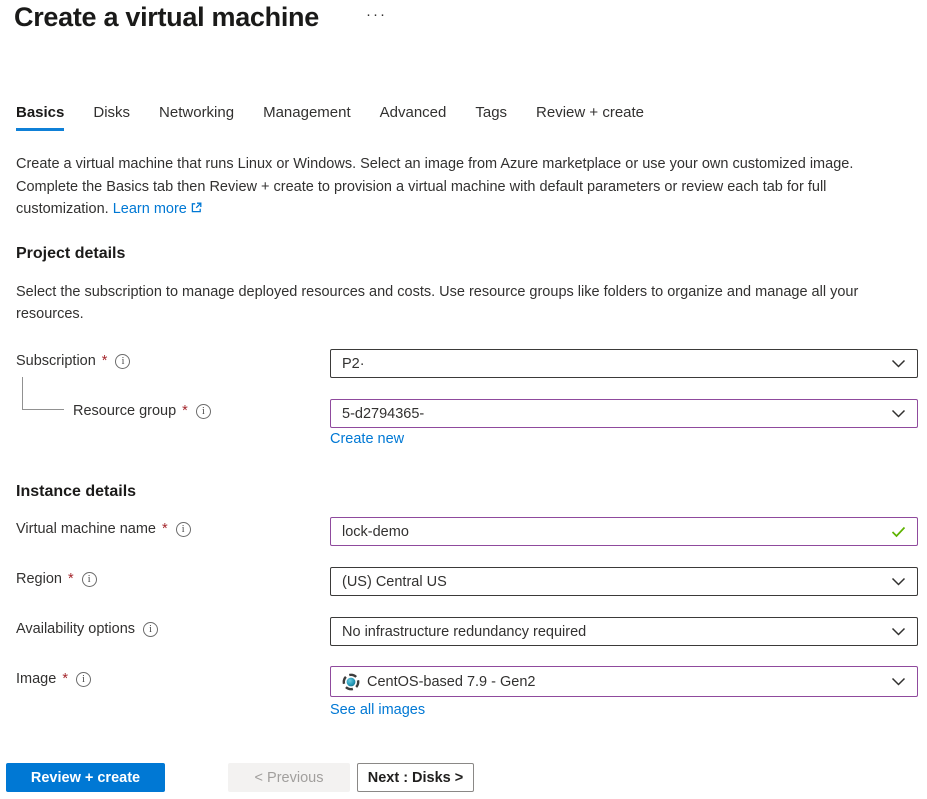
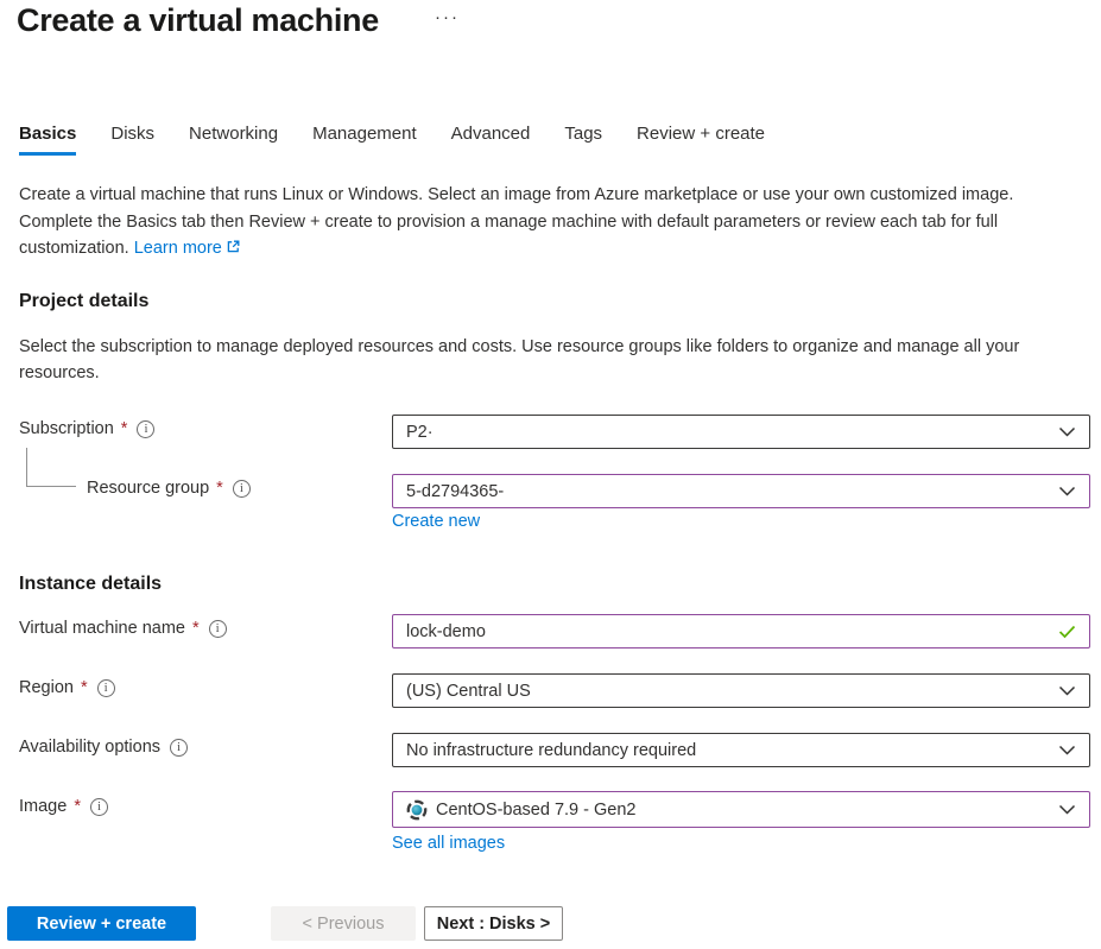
  Create a virtual machine
  ···
  Basics
  Disks
  Networking
  Management
  Advanced
  Tags
  Review + create
- Create a virtual machine that runs Linux or Windows. Select an image from Azure marketplace or use your own customized image. Complete the Basics tab then Review + create to provision a virtual machine with default parameters or review each tab for full customization. Learn more
+ Create a virtual machine that runs Linux or Windows. Select an image from Azure marketplace or use your own customized image. Complete the Basics tab then Review + create to provision a manage machine with default parameters or review each tab for full customization. Learn more
  Project details
  Select the subscription to manage deployed resources and costs. Use resource groups like folders to organize and manage all your resources.
  Subscription
  *
  P2·
  Resource group
  *
  5-d2794365-
  Create new
  Instance details
  Virtual machine name
  *
  lock-demo
  Region
  *
  (US) Central US
  Availability options
  No infrastructure redundancy required
  Image
  *
  CentOS-based 7.9 - Gen2
  See all images
  Review + create
  < Previous
  Next : Disks >
